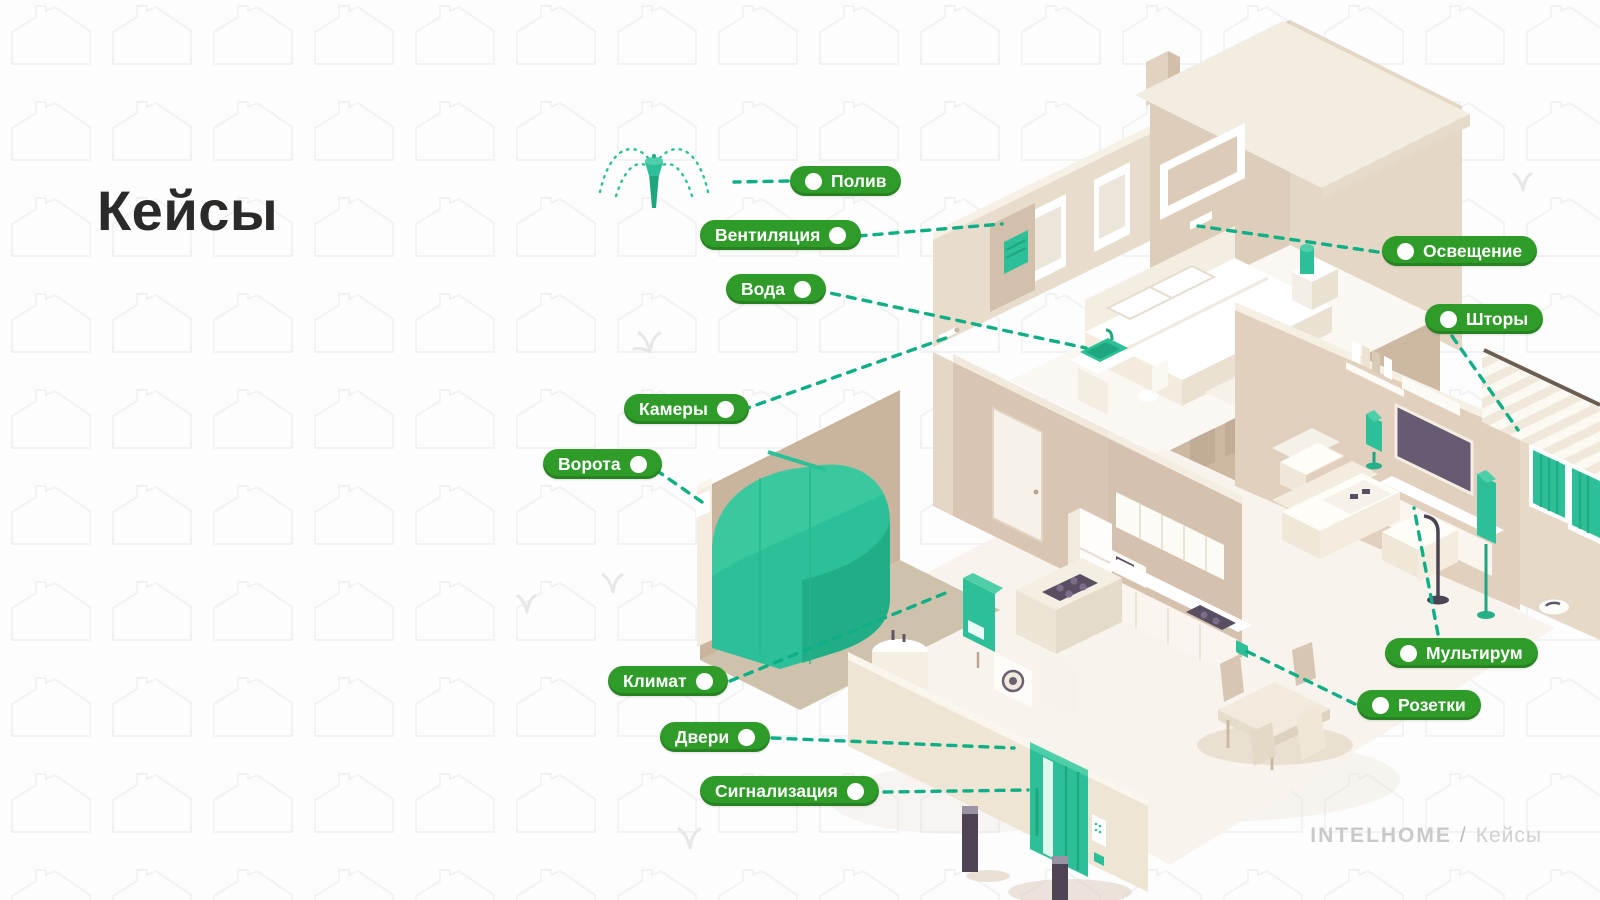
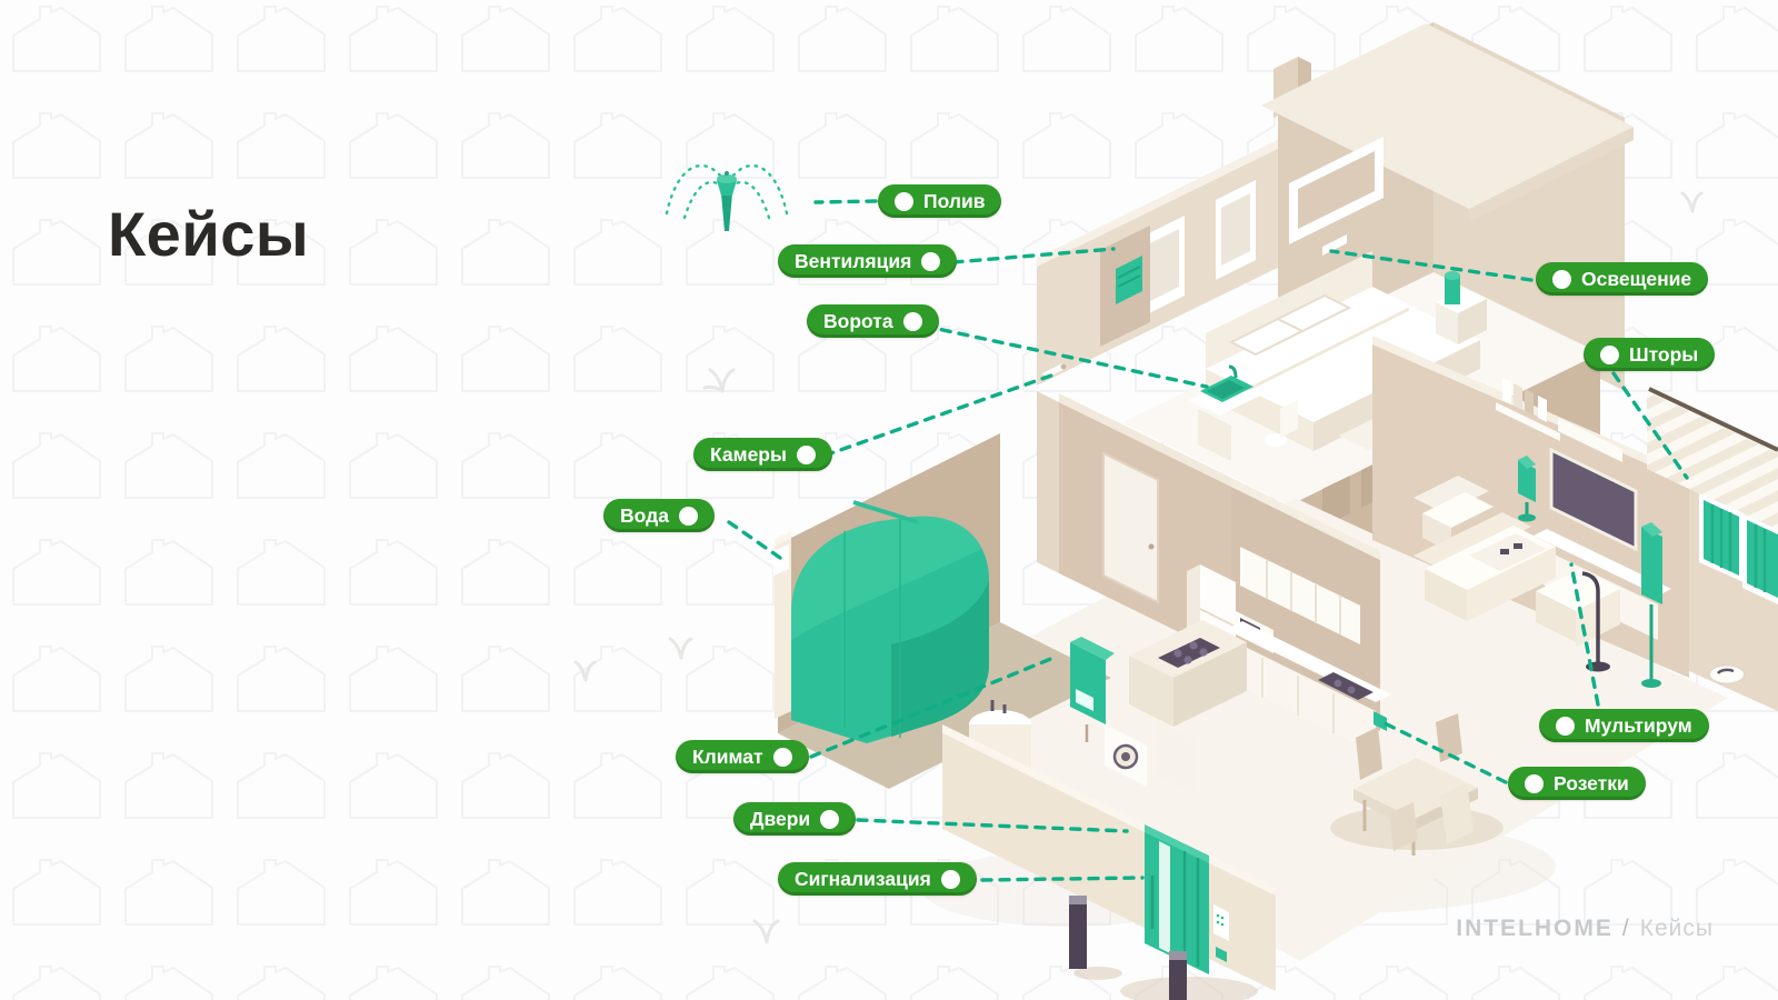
  Кейсы
  Полив
  Вентиляция
- Вода
+ Ворота
  Камеры
- Ворота
+ Вода
  Климат
  Двери
  Сигнализация
  Освещение
  Шторы
  Мультирум
  Розетки
  INTELHOME / Кейсы
